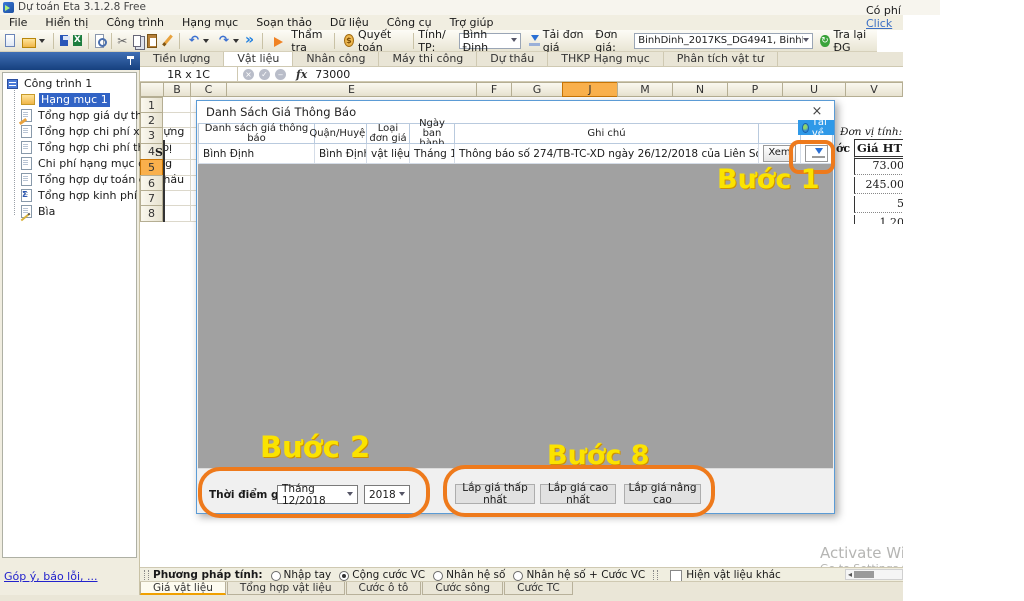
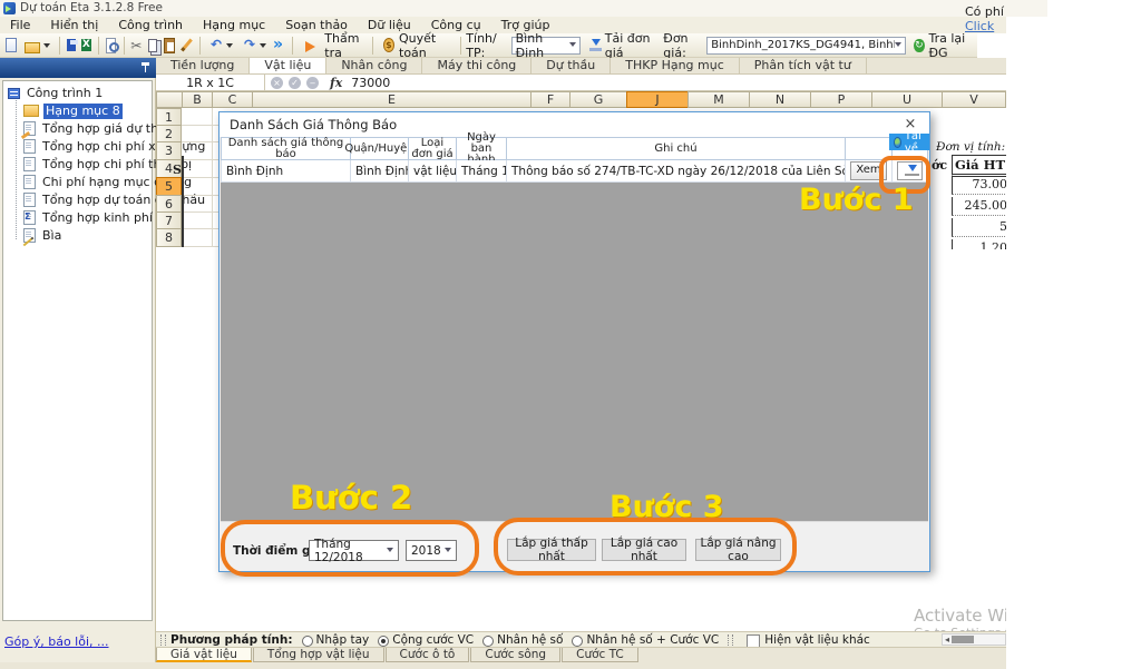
  Dự toán Eta 3.1.2.8 Free
  File
  Hiển thị
  Công trình
  Hạng mục
  Soạn thảo
  Dữ liệu
  Công cụ
  Trợ giúp
  X
  ✂
  ↶
  ↷
  »
  Thẩm tra
  $
  Quyết toán
  Tính/ TP:
  Bình Định
  Tải đơn giá
  Đơn giá:
  ↻
  Tra lại ĐG
  Có phí
  Click
  Công trình 1
- Hạng mục 1
+ Hạng mục 8
  Tổng hợp giá dự th
  Tổng hợp chi phí xựng
  Tổng hợp chi phí t bị
  Chi phí hạng mụcg
  Tổng hợp dự toánhầu
  Tổng hợp kinh phí
  Bìa
  Góp ý, báo lỗi, ...
  Tiền lượng
  Vật liệu
  Nhân công
  Máy thi công
  Dự thầu
  THKP Hạng mục
  Phân tích vật tư
  1R x 1C
  ×
  ✓
  ‒
  fx
  73000
  B
  C
  E
  F
  G
  J
  M
  N
  P
  U
  V
  1
  2
  3
  4
  5
  6
  7
  8
  S
  Đơn vị tính:
  ớc
  Giá HT
  73.00
  245.00
  5
  1.20
  Activate Wi
  Phương pháp tính:
  Nhập tay
  Cộng cước VC
  Nhân hệ số
  Nhân hệ số + Cước VC
  Hiện vật liệu khác
  ◂
  Giá vật liệu
  Tổng hợp vật liệu
  Cước ô tô
  Cước sông
  Cước TC
  Danh Sách Giá Thông Báo
  ×
  Danh sách giá thông báo
  Quận/Huyệ
  Loại đơn giá
  Ngày ban hành
  Ghi chú
  Tải về
  Bình Định
  Bình Địn
  vật liệu
  Thông báo số 274/TB-TC-XD ngày 26/12/2018 của Liên S
  Xem
  Tháng 12/2018
  2018
  Lắp giá thấp nhất
  Lắp giá cao nhất
  Lắp giá nâng cao
  Bước 1
  Bước 2
- Bước 8
+ Bước 3
